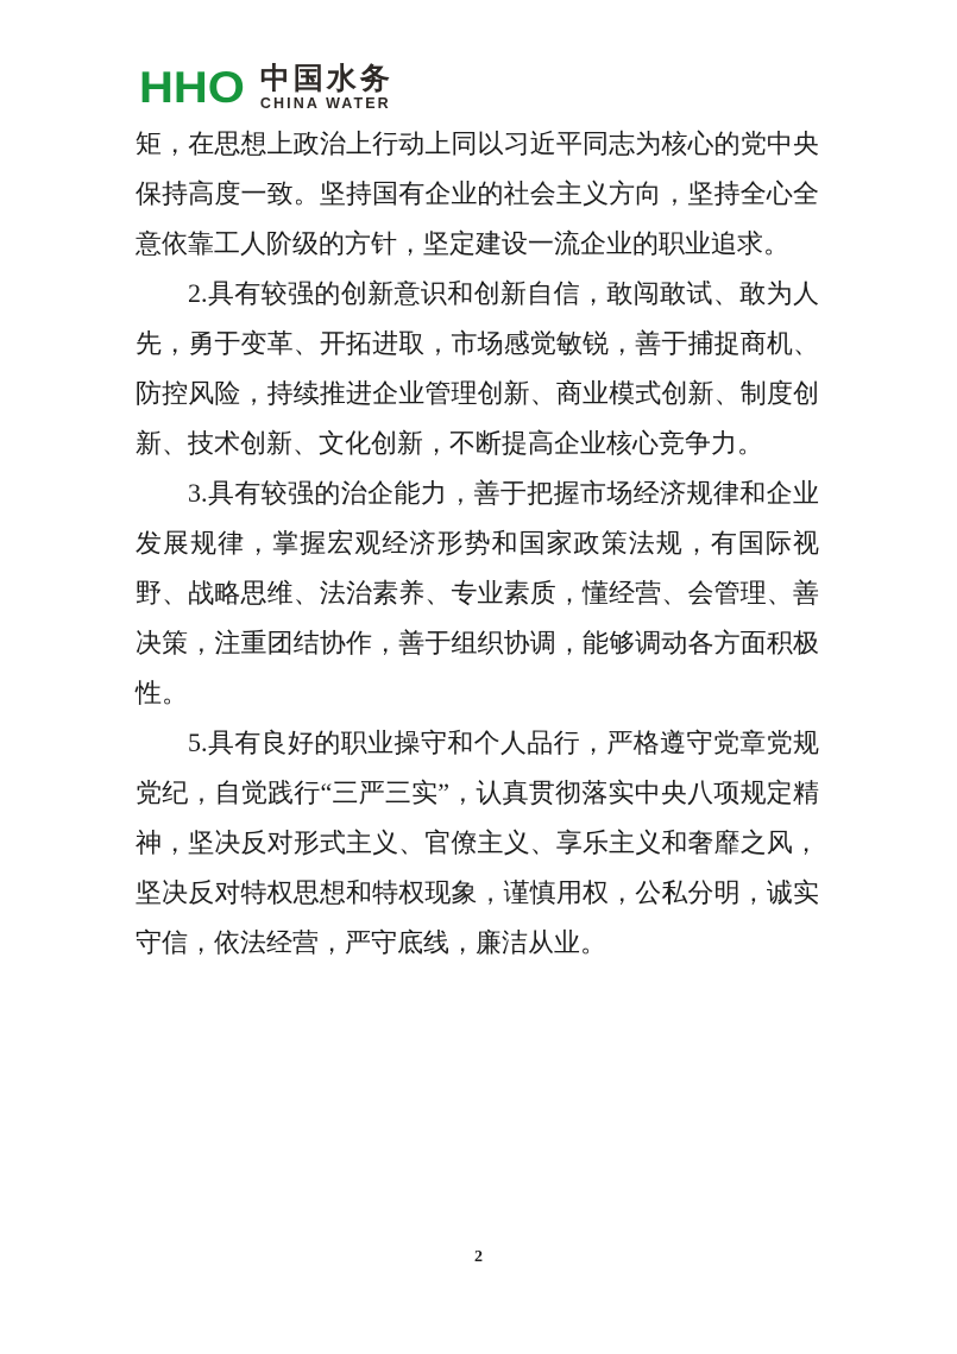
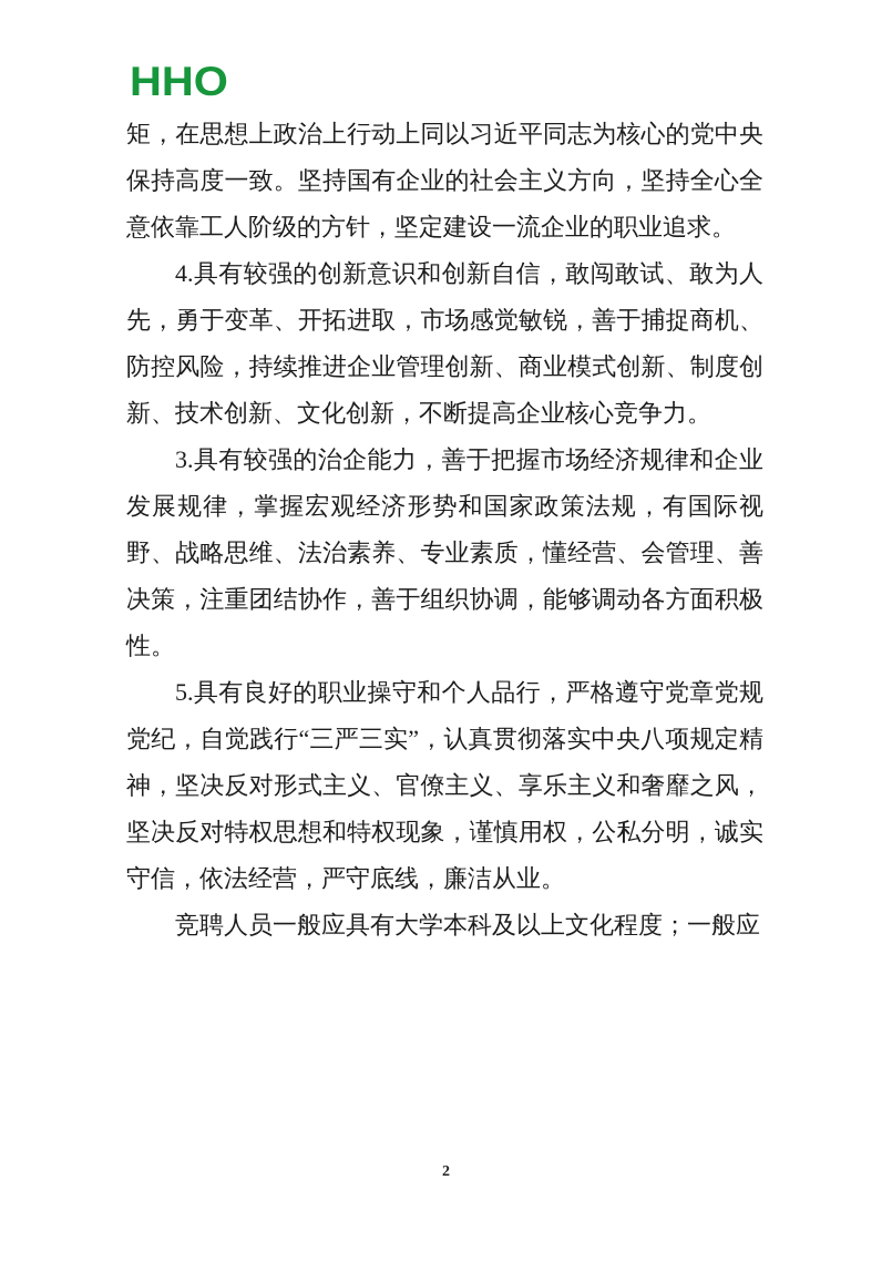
  HHO
- 中国水务
- CHINA WATER
  矩，在思想上政治上行动上同以习近平同志为核心的党中央保持高度一致。坚持国有企业的社会主义方向，坚持全心全意依靠工人阶级的方针，坚定建设一流企业的职业追求。
- 2.具有较强的创新意识和创新自信，敢闯敢试、敢为人先，勇于变革、开拓进取，市场感觉敏锐，善于捕捉商机、防控风险，持续推进企业管理创新、商业模式创新、制度创新、技术创新、文化创新，不断提高企业核心竞争力。
+ 4.具有较强的创新意识和创新自信，敢闯敢试、敢为人先，勇于变革、开拓进取，市场感觉敏锐，善于捕捉商机、防控风险，持续推进企业管理创新、商业模式创新、制度创新、技术创新、文化创新，不断提高企业核心竞争力。
  3.具有较强的治企能力，善于把握市场经济规律和企业发展规律，掌握宏观经济形势和国家政策法规，有国际视野、战略思维、法治素养、专业素质，懂经营、会管理、善决策，注重团结协作，善于组织协调，能够调动各方面积极性。
  5.具有良好的职业操守和个人品行，严格遵守党章党规党纪，自觉践行“三严三实”，认真贯彻落实中央八项规定精神，坚决反对形式主义、官僚主义、享乐主义和奢靡之风，坚决反对特权思想和特权现象，谨慎用权，公私分明，诚实守信，依法经营，严守底线，廉洁从业。
+ 竞聘人员一般应具有大学本科及以上文化程度；一般应
  2
